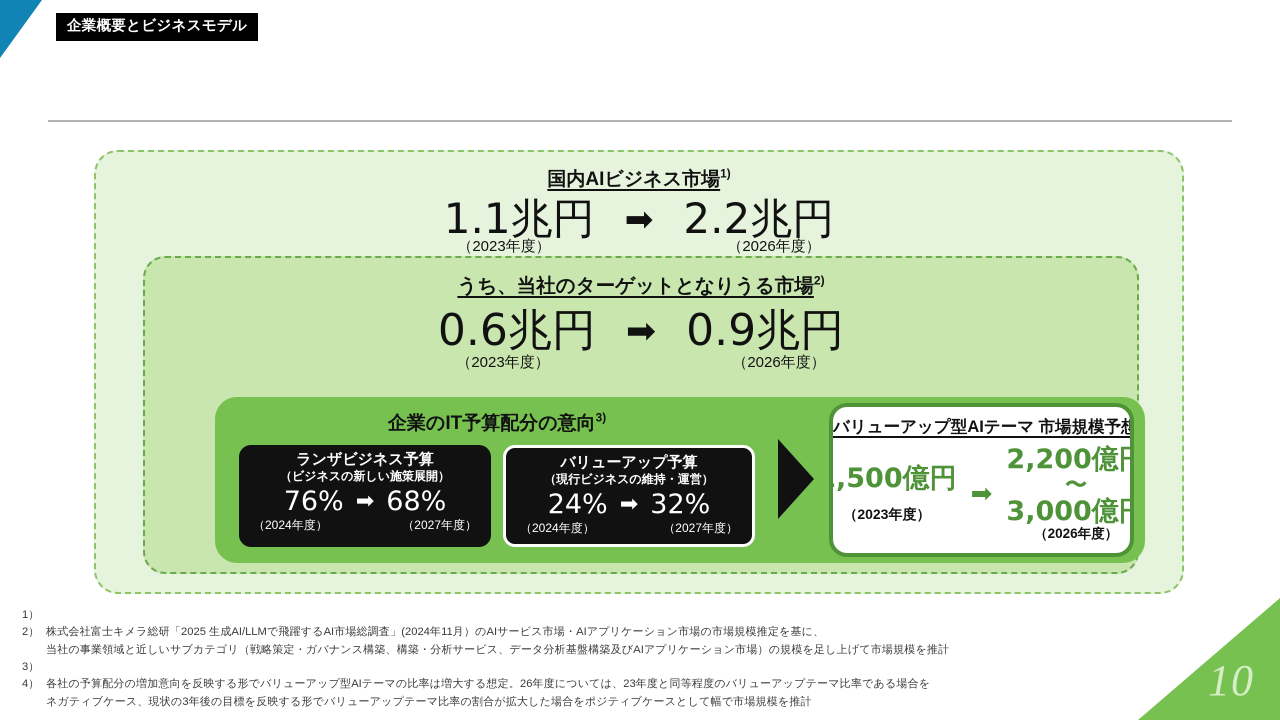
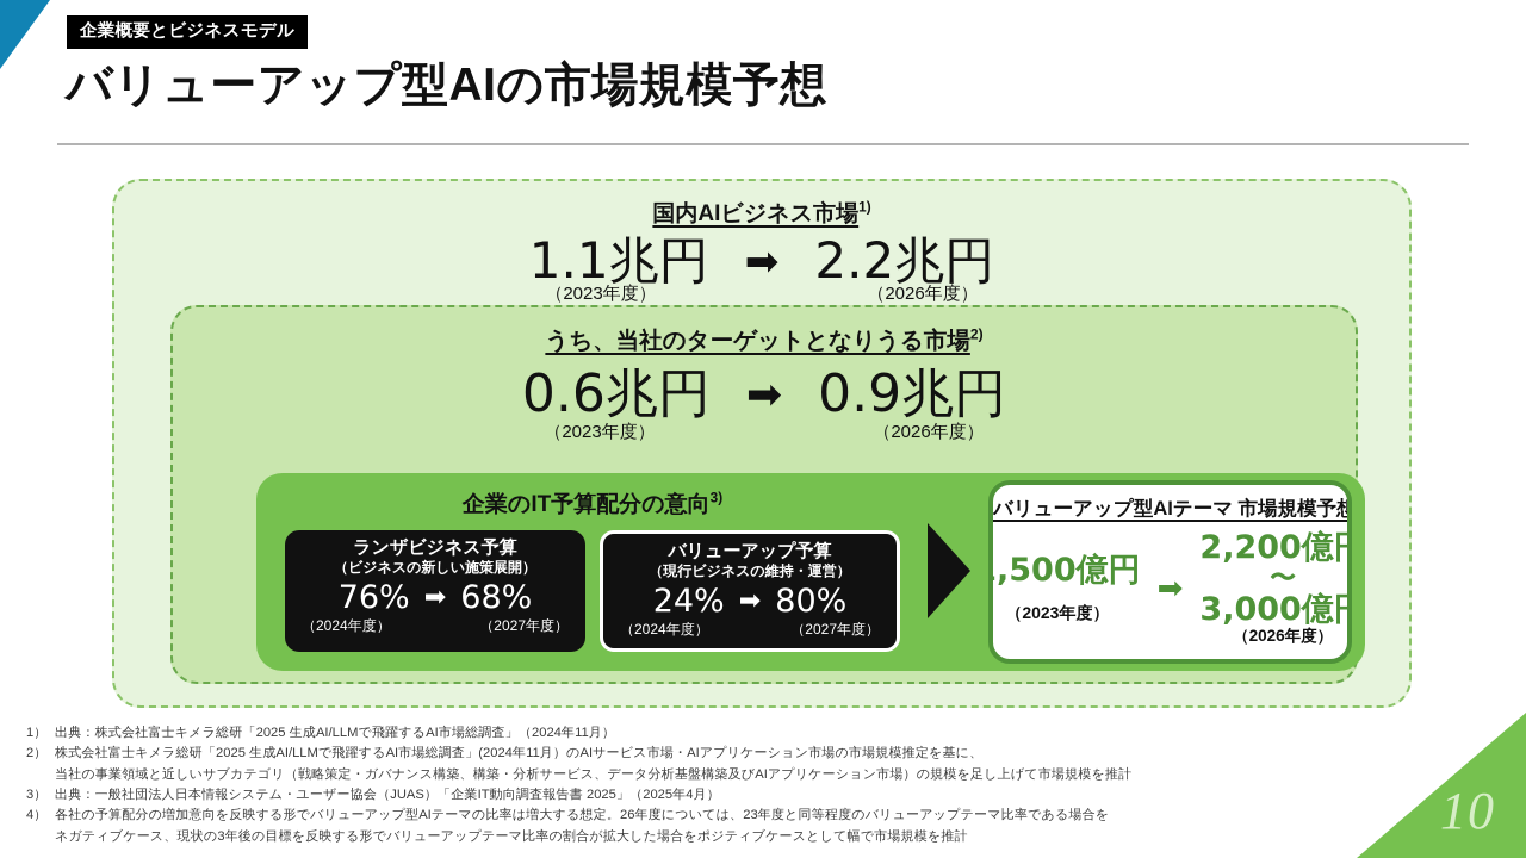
  10
  企業概要とビジネスモデル
+ バリューアップ型AIの市場規模予想
  国内AIビジネス市場1)
  1.1兆円
  ➡
  2.2兆円
  （2023年度）
  （2026年度）
  うち、当社のターゲットとなりうる市場2)
  0.6兆円
  ➡
  0.9兆円
  （2023年度）
  （2026年度）
  企業のIT予算配分の意向3)
  ランザビジネス予算
  （ビジネスの新しい施策展開）
  76%
  ➡
  68%
  （2024年度）
  （2027年度）
  バリューアップ予算
  （現行ビジネスの維持・運営）
  24%
  ➡
- 32%
+ 80%
  （2024年度）
  （2027年度）
  バリューアップ型AIテーマ 市場規模予想
  ,500億円
  （2023年度）
  ➡
  2,200億
  〜
  3,000億
  （2026年度）
  1）
+ 出典：株式会社富士キメラ総研「2025 生成AI/LLMで飛躍するAI市場総調査」（2024年11月）
  2）
  株式会社富士キメラ総研「2025 生成AI/LLMで飛躍するAI市場総調査」(2024年11月）のAIサービス市場・AIアプリケーション市場の市場規模推定を基に、
  当社の事業領域と近しいサブカテゴリ（戦略策定・ガバナンス構築、構築・分析サービス、データ分析基盤構築及びAIアプリケーション市場）の規模を足し上げて市場規模を推計
  3）
+ 出典：一般社団法人日本情報システム・ユーザー協会（JUAS）「企業IT動向調査報告書 2025」（2025年4月）
  4）
  各社の予算配分の増加意向を反映する形でバリューアップ型AIテーマの比率は増大する想定。26年度については、23年度と同等程度のバリューアップテーマ比率である場合を
  ネガティブケース、現状の3年後の目標を反映する形でバリューアップテーマ比率の割合が拡大した場合をポジティブケースとして幅で市場規模を推計
